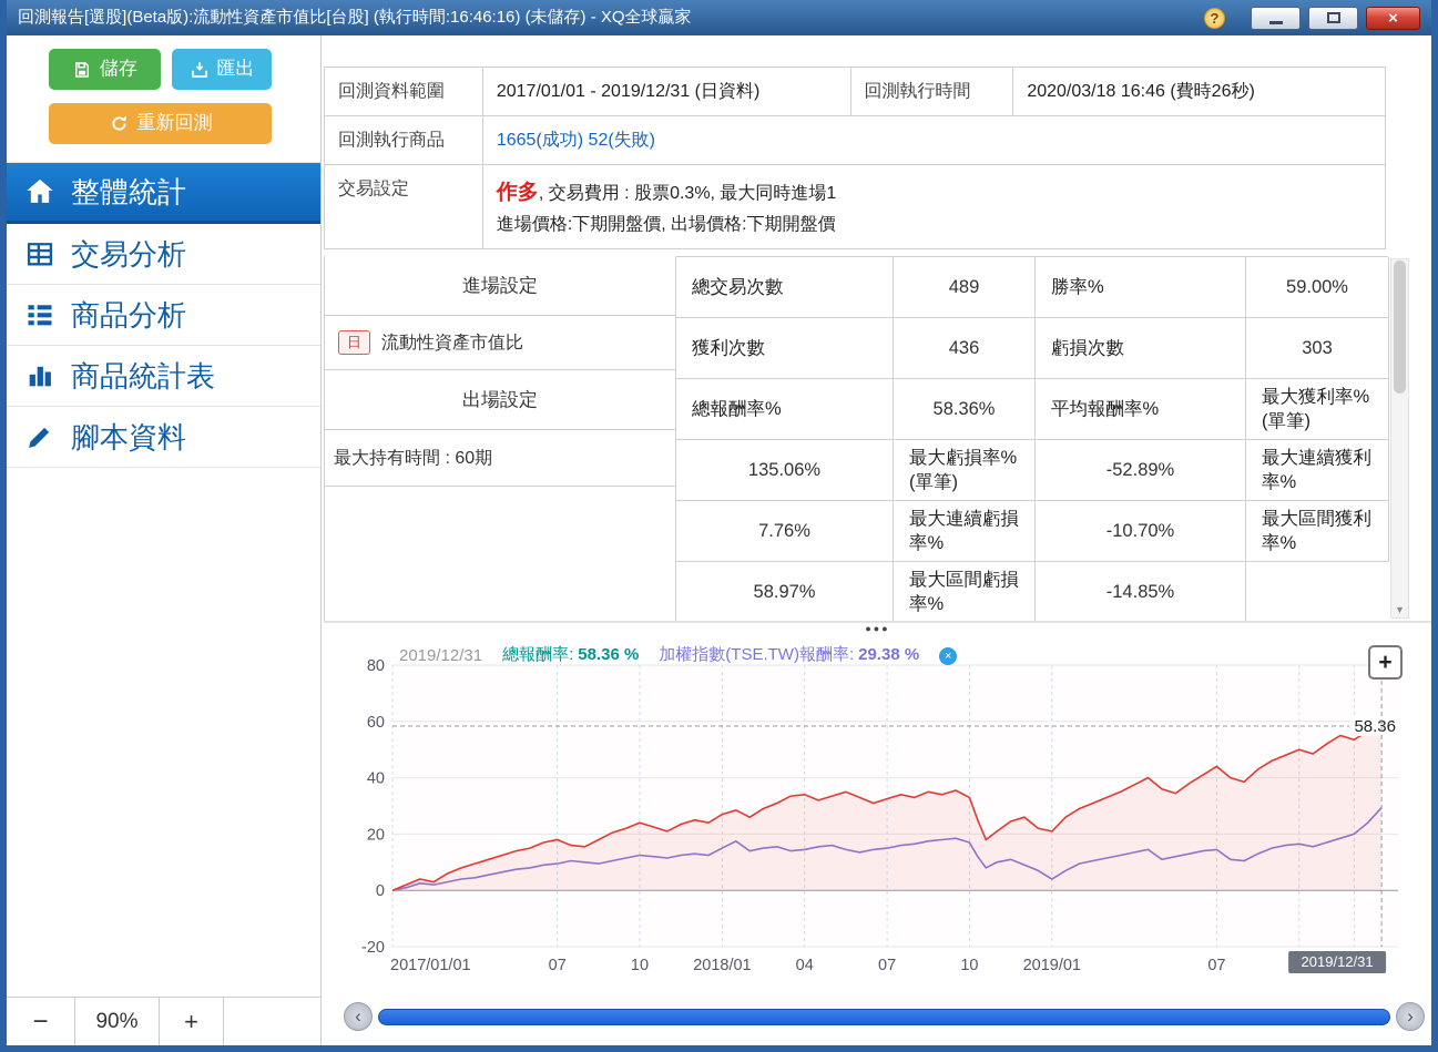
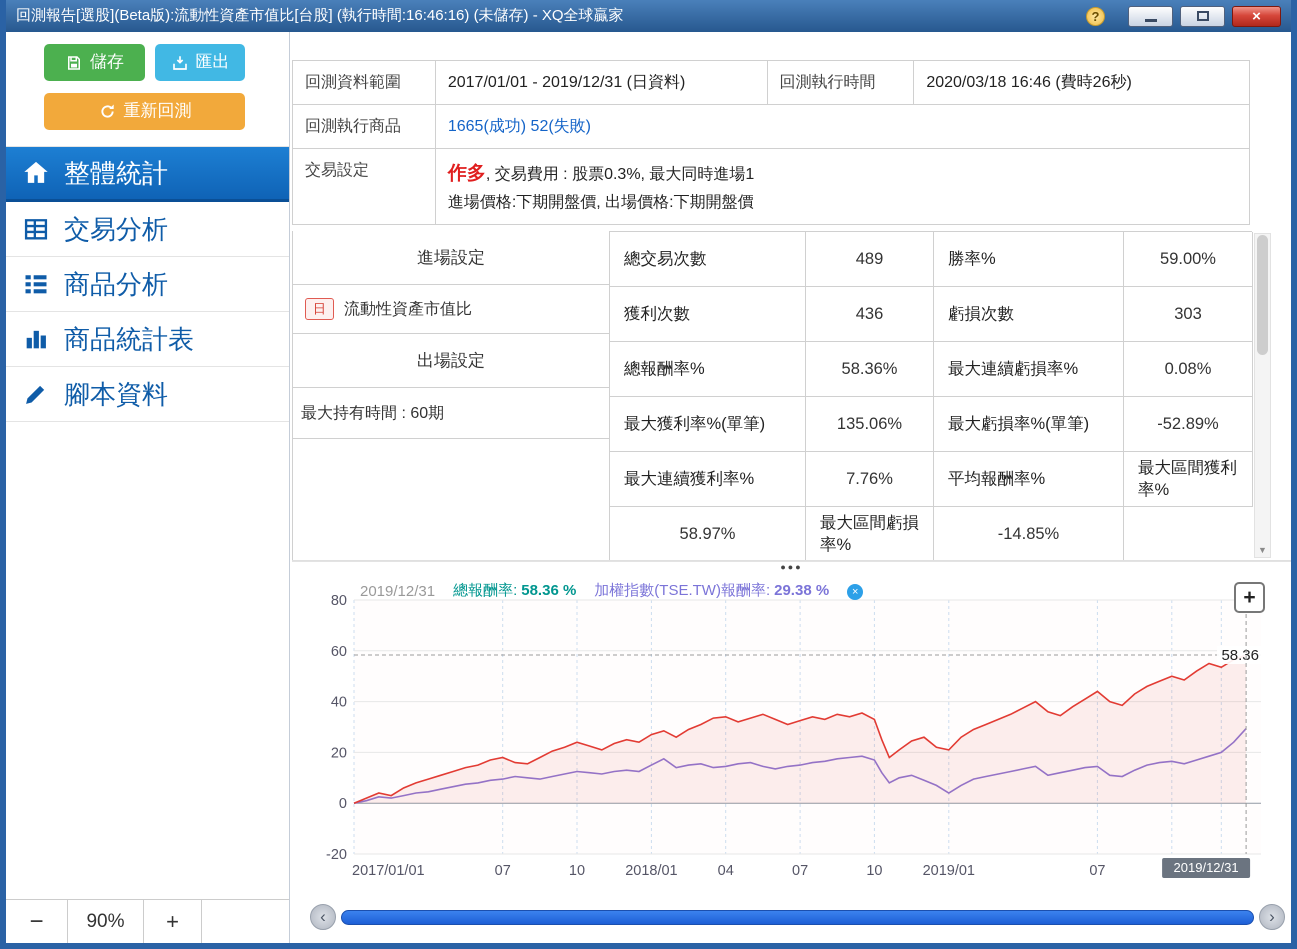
  回測報告[選股](Beta版):流動性資產市值比[台股] (執行時間:16:46:16) (未儲存) - XQ全球贏家
  ?
  ×
  儲存
  匯出
  重新回測
  整體統計
  交易分析
  商品分析
  商品統計表
  腳本資料
  −
  90%
  +
  回測資料範圍	2017/01/01 - 2019/12/31 (日資料)	回測執行時間	2020/03/18 16:46 (費時26秒)
  回測執行商品	1665(成功) 52(失敗)
  交易設定	作多, 交易費用 : 股票0.3%, 最大同時進場1 進場價格:下期開盤價, 出場價格:下期開盤價
  進場設定
  日
  流動性資產市值比
  出場設定
  最大持有時間 : 60期
  總交易次數
  489
  勝率%
  59.00%
  獲利次數
  436
  虧損次數
  303
  總報酬率%
  58.36%
- 平均報酬率%
+ 最大連續虧損率%
+ 0.08%
  最大獲利率%(單筆)
  135.06%
  最大虧損率%(單筆)
  -52.89%
  最大連續獲利率%
  7.76%
- 最大連續虧損率%
+ 平均報酬率%
- -10.70%
  最大區間獲利率%
  58.97%
  最大區間虧損率%
  -14.85%
  ▼
  ●●●
  2019/12/31
  總報酬率: 58.36 %
  加權指數(TSE.TW)報酬率: 29.38 %
  ×
  +
  80
  60
  40
  20
  0
  -20
  58.36
  2017/01/01
  07
  10
  2018/01
  04
  07
  10
  2019/01
  07
  2019/12/31
  ‹
  ›
